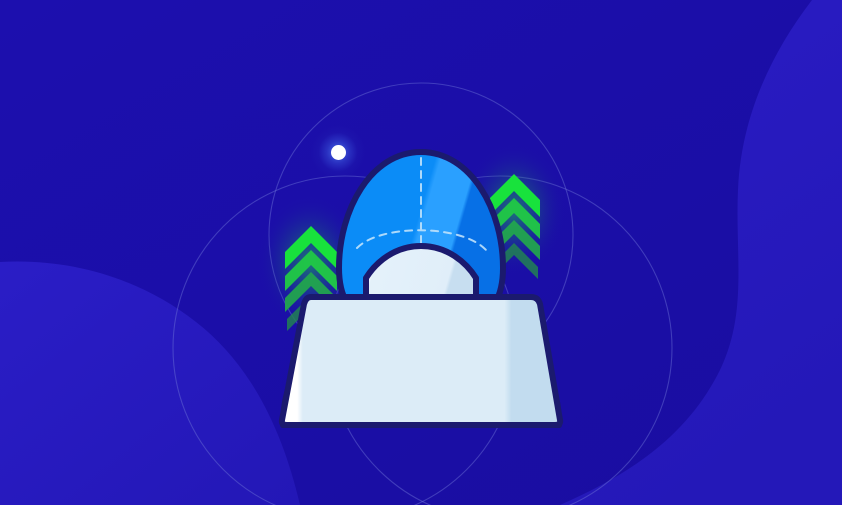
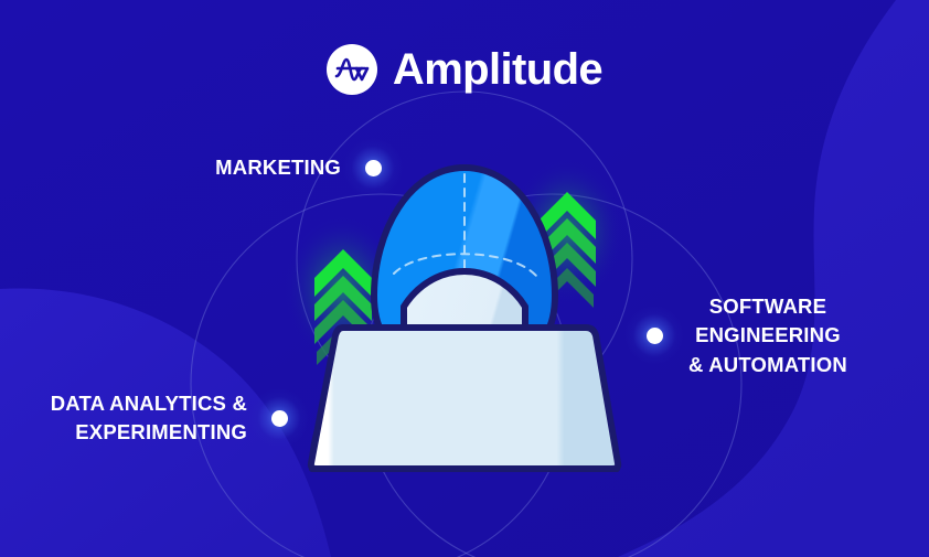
+ Amplitude
+ MARKETING
+ DATA ANALYTICS &
+ EXPERIMENTING
+ SOFTWARE
+ ENGINEERING
+ & AUTOMATION
